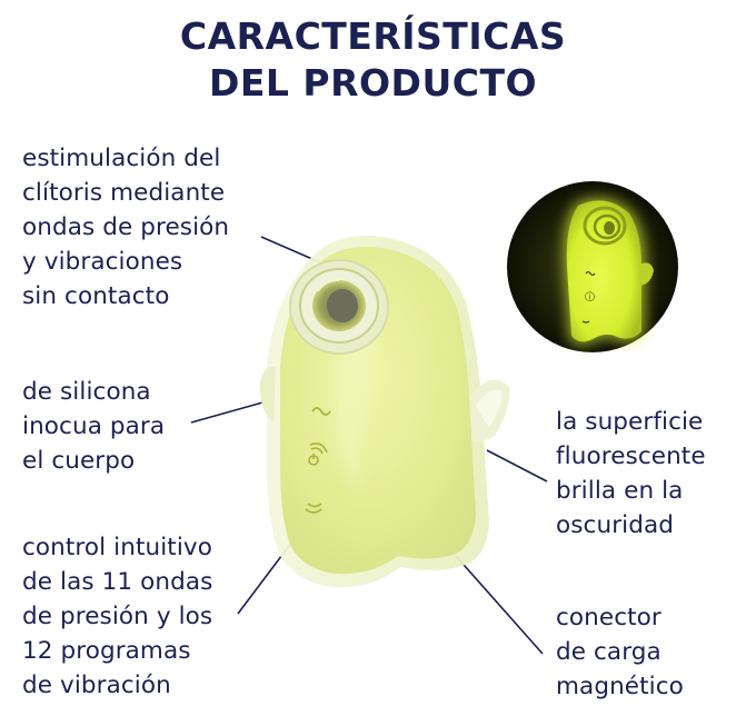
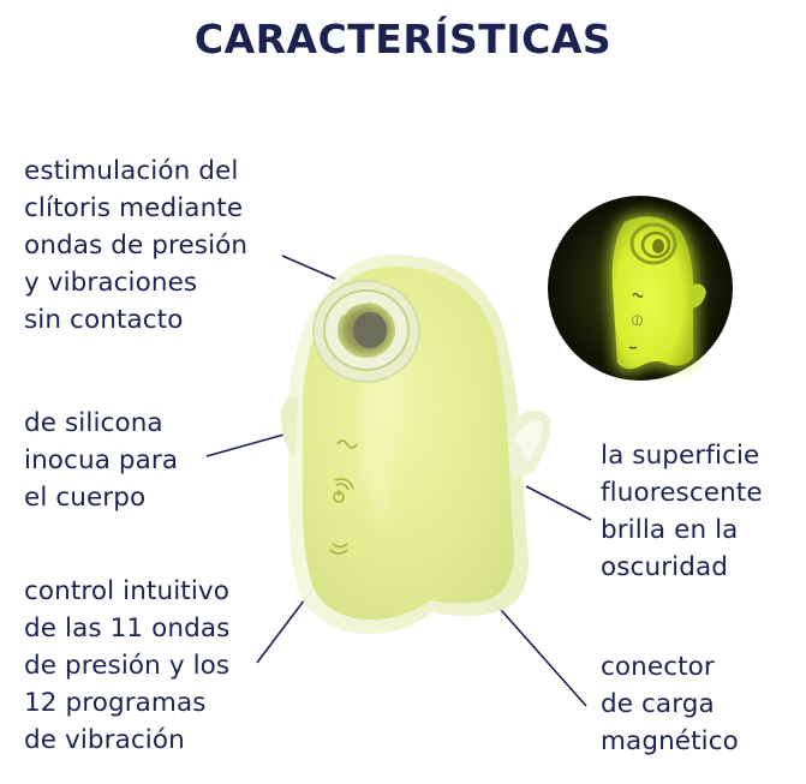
  CARACTERÍSTICAS
- DEL PRODUCTO
  ⓘ
  estimulación del
  clítoris mediante
  ondas de presión
  y vibraciones
  sin contacto
  de silicona
  inocua para
  el cuerpo
  control intuitivo
  de las 11 ondas
  de presión y los
  12 programas
  de vibración
  la superficie
  fluorescente
  brilla en la
  oscuridad
  conector
  de carga
  magnético
